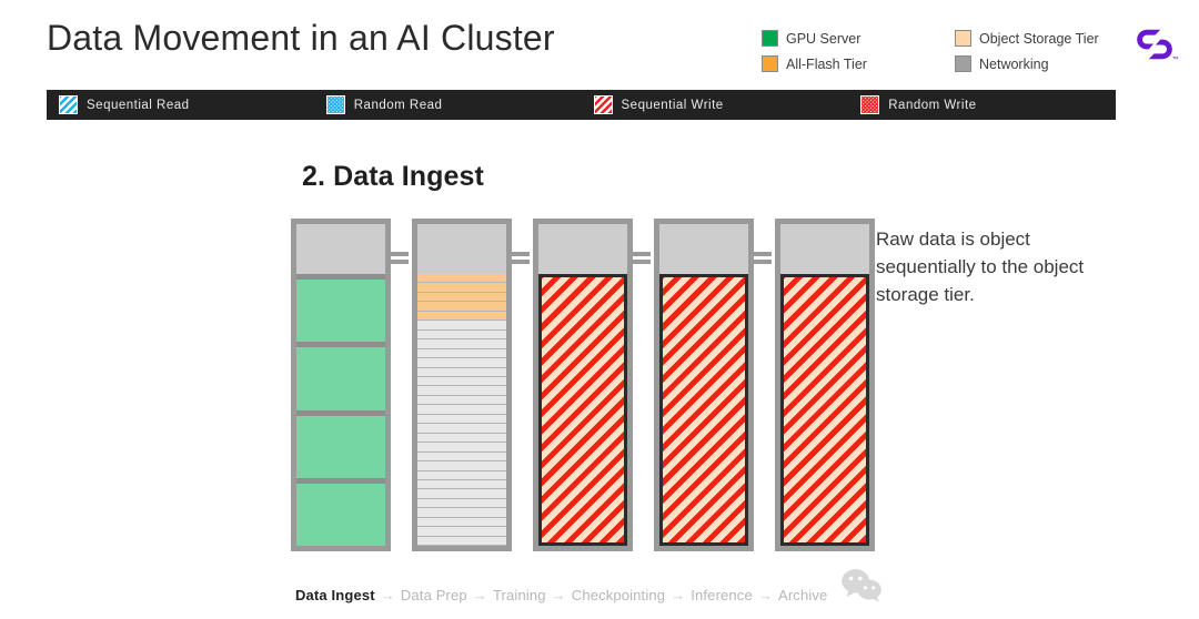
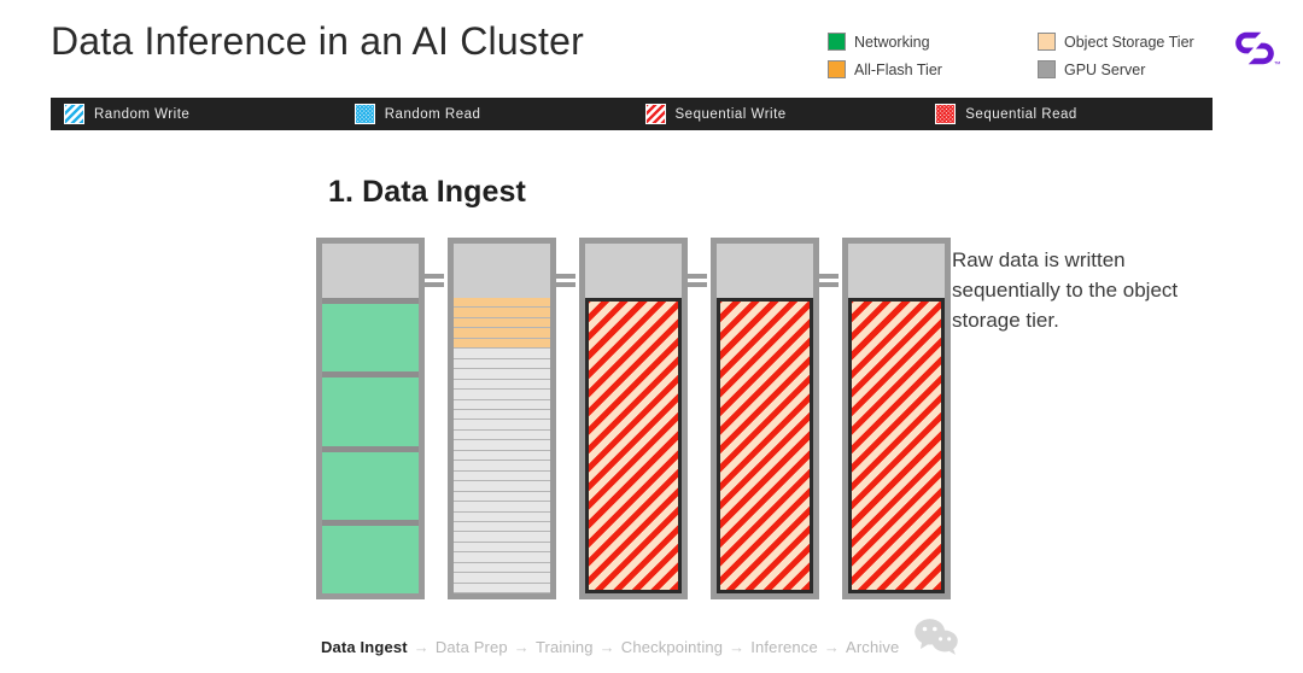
- Data Movement in an AI Cluster
+ Data Inference in an AI Cluster
- GPU Server
+ Networking
  Object Storage Tier
  All-Flash Tier
- Networking
+ GPU Server
- Sequential Read
+ Random Write
  Random Read
  Sequential Write
- Random Write
+ Sequential Read
- 2. Data Ingest
+ 1. Data Ingest
- Raw data is object sequentially to the object storage tier.
+ Raw data is written sequentially to the object storage tier.
  Data Ingest → Data Prep → Training → Checkpointing → Inference → Archive
